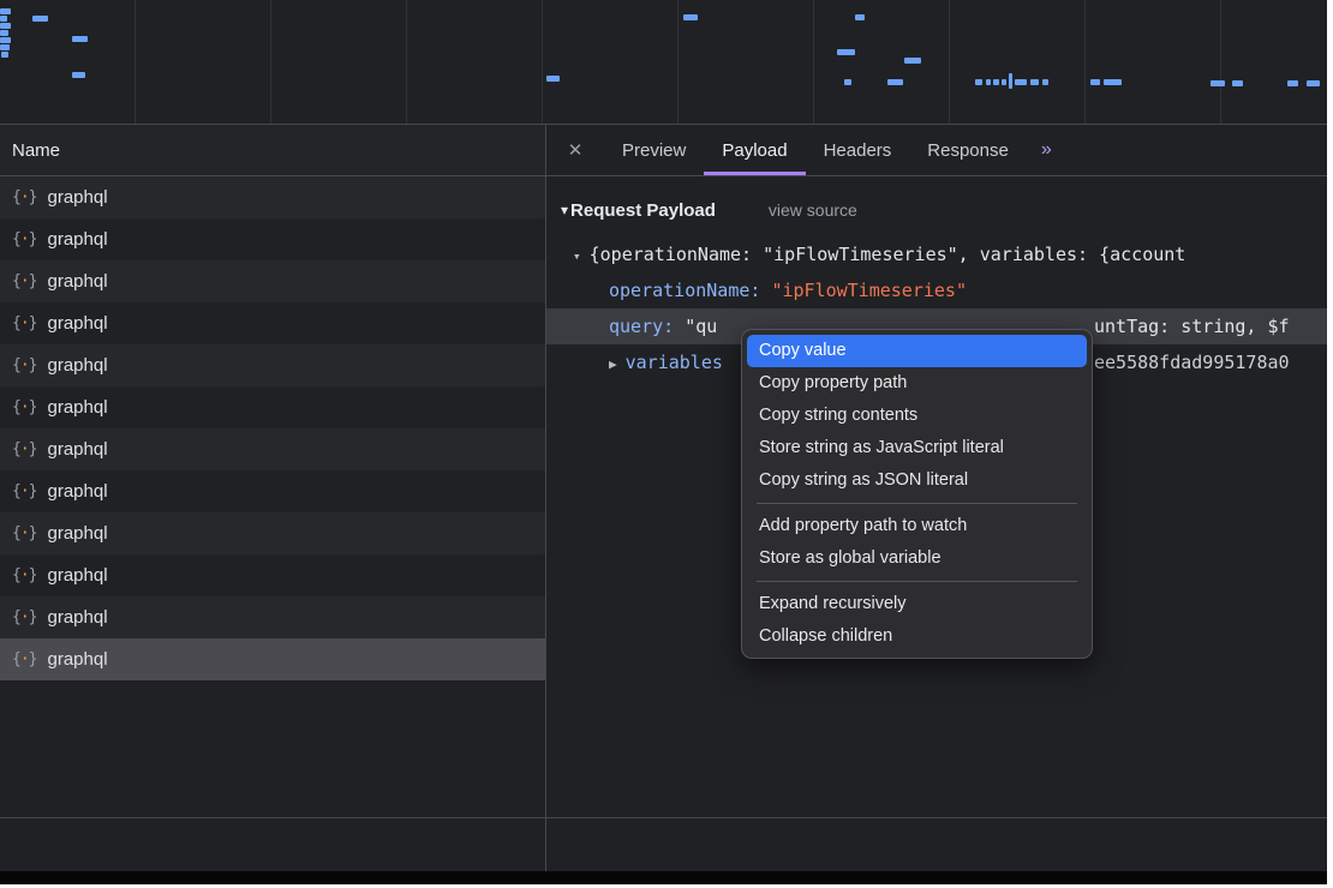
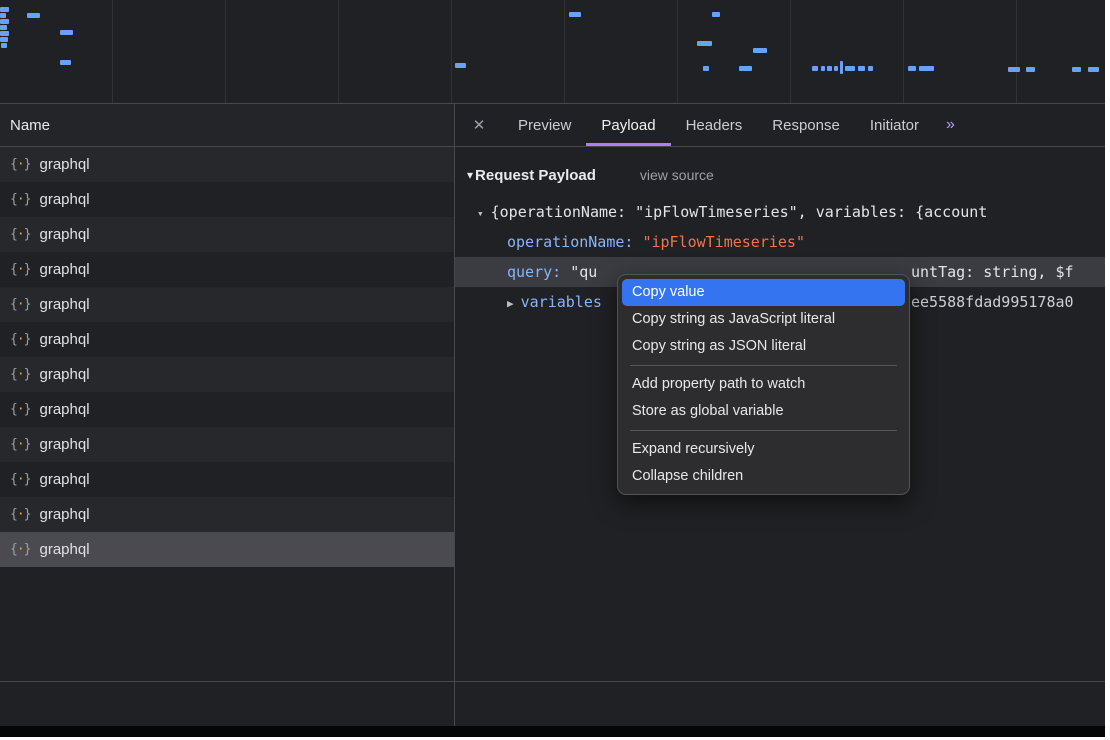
  Name
  {·}
  graphql
  {·}
  graphql
  {·}
  graphql
  {·}
  graphql
  {·}
  graphql
  {·}
  graphql
  {·}
  graphql
  {·}
  graphql
  {·}
  graphql
  {·}
  graphql
  {·}
  graphql
  {·}
  graphql
  ✕
  Preview
  Payload
  Headers
  Response
+ Initiator
  »
  ▾
  Request Payload
  view source
  ▾ {operationName: "ipFlowTimeseries", variables: {account
  operationName: "ipFlowTimeseries"
  query: "qu
  untTag: string, $f
  ▶ variables
  ee5588fdad995178a0
  Copy value
- Copy property path
- Copy string contents
- Store string as JavaScript literal
+ Copy string as JavaScript literal
  Copy string as JSON literal
  Add property path to watch
  Store as global variable
  Expand recursively
  Collapse children
